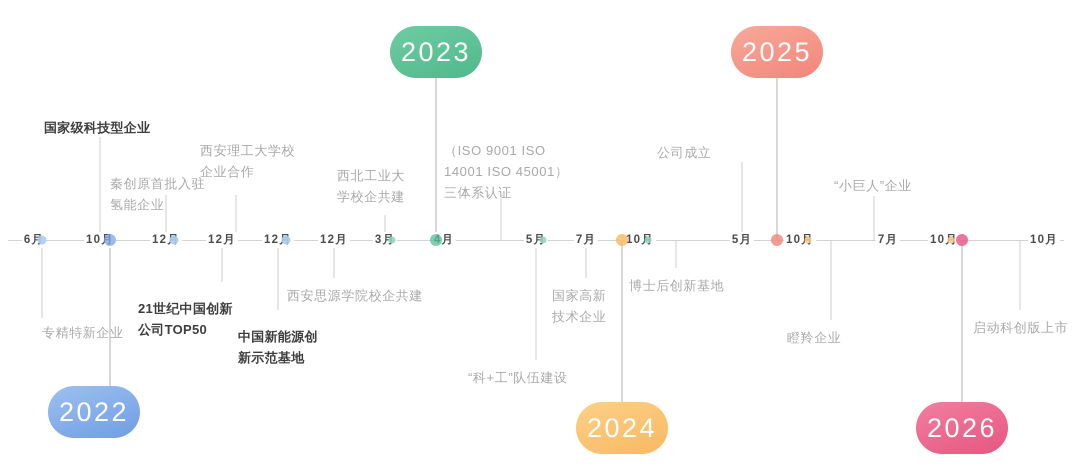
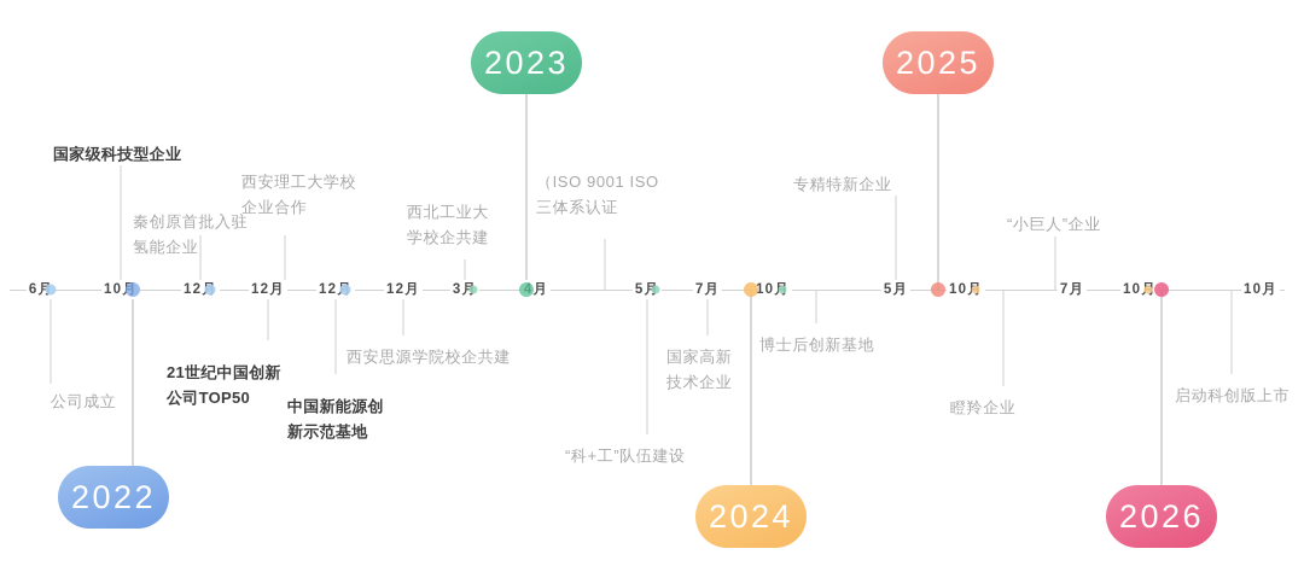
  10月
  12月
  12月
  3月
  4月
  5月
  7月
  10月
  5月
  10月
  7月
  10月
  10月
- 专精特新企业
+ 公司成立
  国家级科技型企业
  秦创原首批入驻
  氢能企业
  21世纪中国创新
  公司TOP50
  西安理工大学校
  企业合作
  中国新能源创
  新示范基地
  西安思源学院校企共建
  西北工业大
  学校企共建
  （ISO 9001 ISO
- 14001 ISO 45001）
  三体系认证
  “科+工”队伍建设
  国家高新
  技术企业
  博士后创新基地
- 公司成立
+ 专精特新企业
  瞪羚企业
  “小巨人”企业
  启动科创版上市
  2022
  2023
  2024
  2025
  2026
